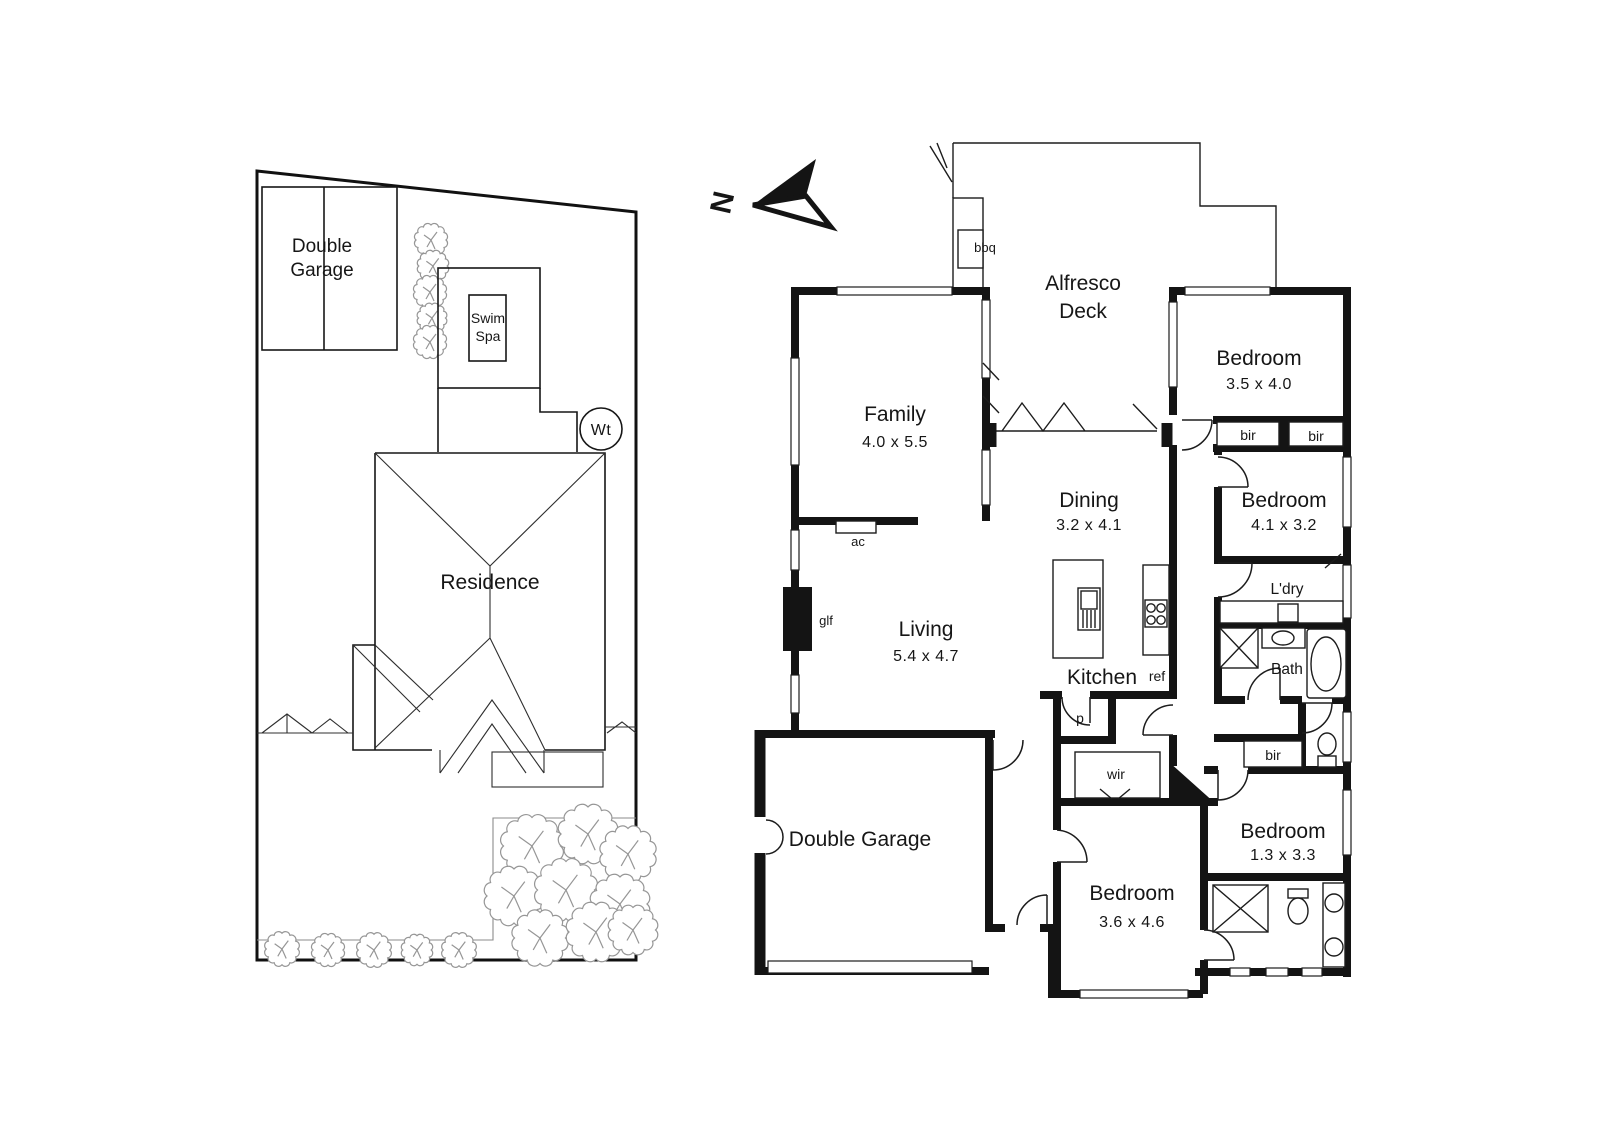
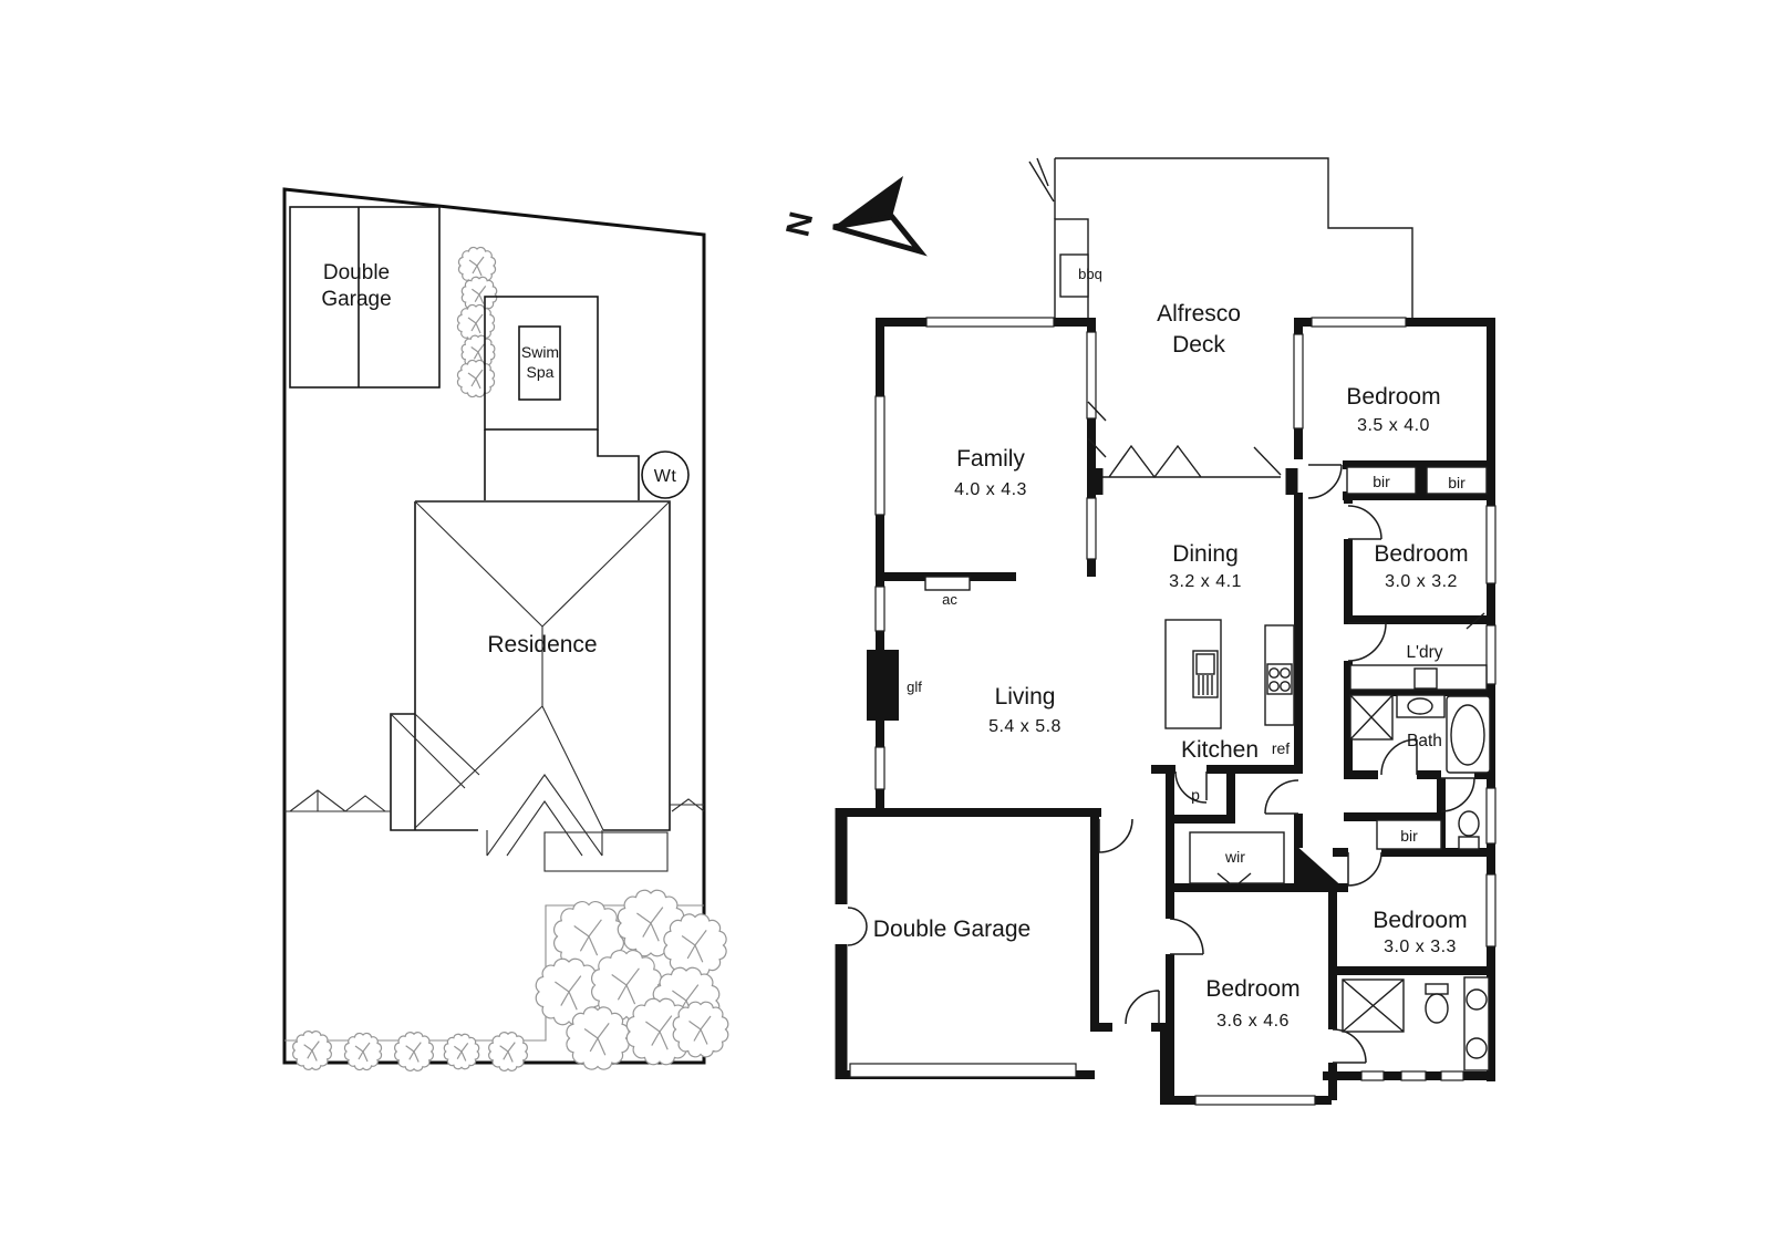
  Double
  Garage
  Swim
  Spa
  Wt
  Residence
  bbq
  Alfresco
  Deck
  Family
- 4.0 x 5.5
+ 4.0 x 4.3
  Bedroom
  3.5 x 4.0
  bir
  bir
  Dining
  3.2 x 4.1
  Bedroom
- 4.1 x 3.2
+ 3.0 x 3.2
  L'dry
  Bath
  Living
- 5.4 x 4.7
+ 5.4 x 5.8
  glf
  ac
  Kitchen
  ref
  p
  wir
  bir
  Double Garage
  Bedroom
- 1.3 x 3.3
+ 3.0 x 3.3
  Bedroom
  3.6 x 4.6
